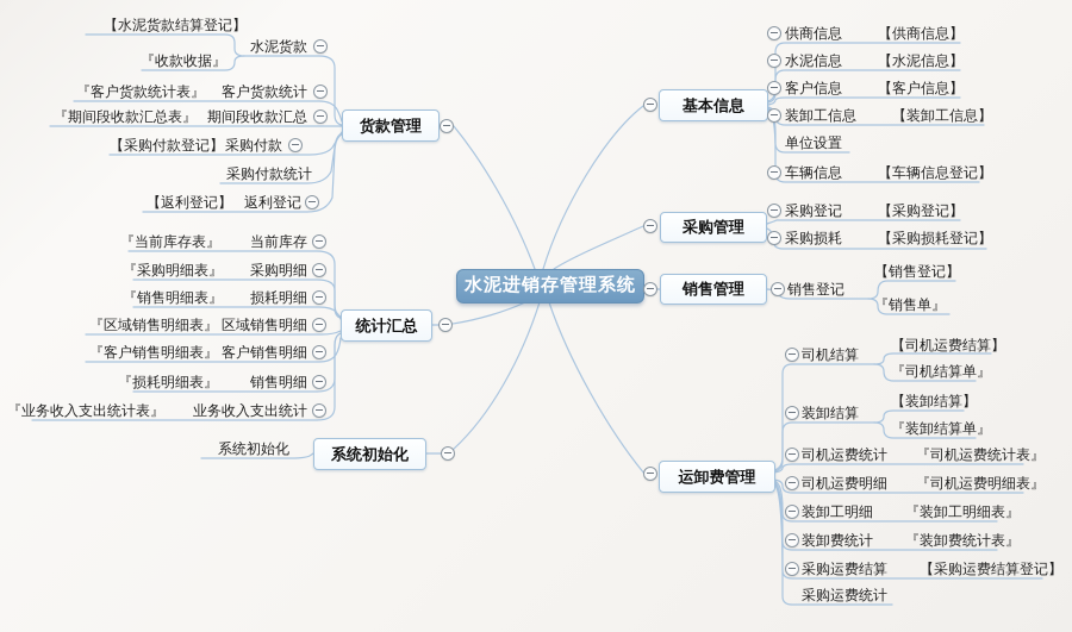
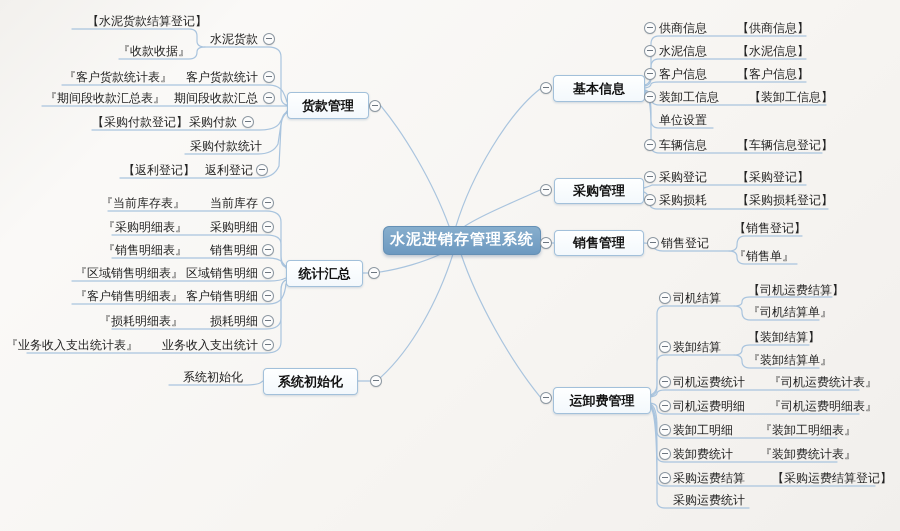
  水泥进销存管理系统
  货款管理
  统计汇总
  系统初始化
  基本信息
  采购管理
  销售管理
  运卸费管理
  水泥货款
  【水泥货款结算登记】
  『收款收据』
  客户货款统计
  『客户货款统计表』
  期间段收款汇总
  『期间段收款汇总表』
  采购付款
  【采购付款登记】
  采购付款统计
  返利登记
  【返利登记】
  当前库存
  『当前库存表』
  采购明细
  『采购明细表』
- 损耗明细
+ 销售明细
  『销售明细表』
  区域销售明细
  『区域销售明细表』
  客户销售明细
  『客户销售明细表』
- 销售明细
+ 损耗明细
  『损耗明细表』
  业务收入支出统计
  『业务收入支出统计表』
  系统初始化
  供商信息
  【供商信息】
  水泥信息
  【水泥信息】
  客户信息
  【客户信息】
  装卸工信息
  【装卸工信息】
  单位设置
  车辆信息
  【车辆信息登记】
  采购登记
  【采购登记】
  采购损耗
  【采购损耗登记】
  销售登记
  【销售登记】
  『销售单』
  司机结算
  【司机运费结算】
  『司机结算单』
  装卸结算
  【装卸结算】
  『装卸结算单』
  司机运费统计
  『司机运费统计表』
  司机运费明细
  『司机运费明细表』
  装卸工明细
  『装卸工明细表』
  装卸费统计
  『装卸费统计表』
  采购运费结算
  【采购运费结算登记】
  采购运费统计
